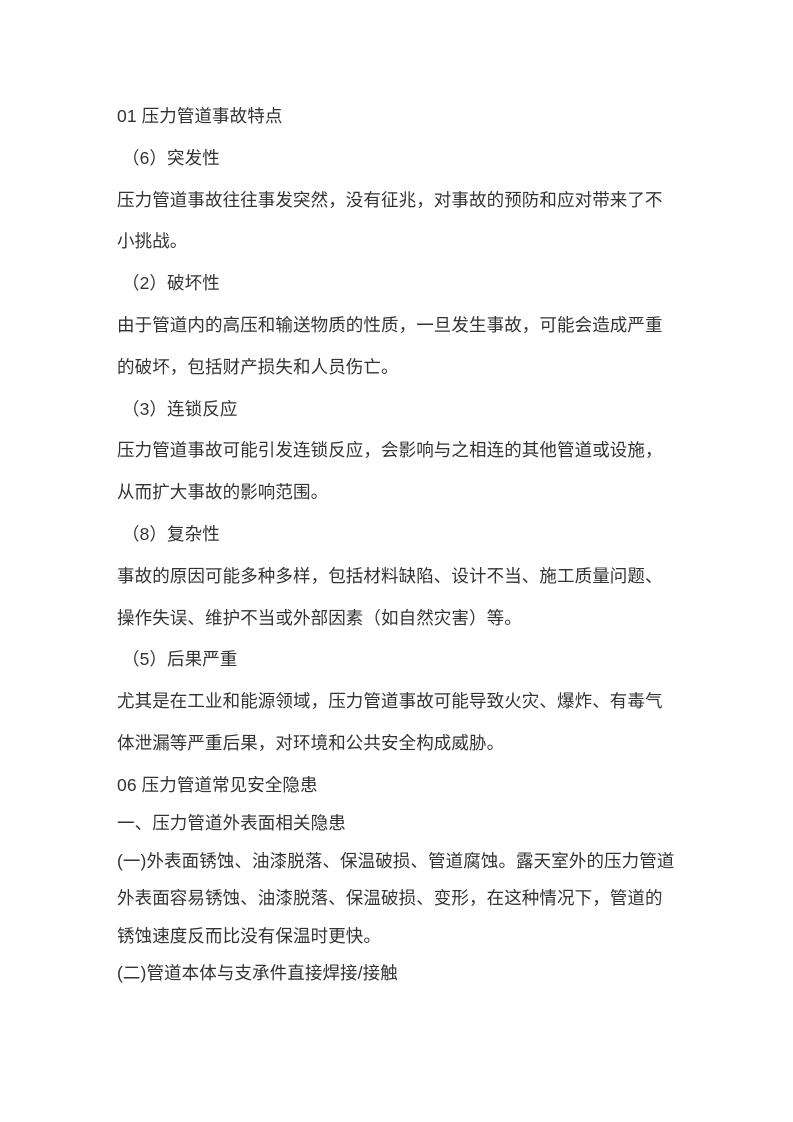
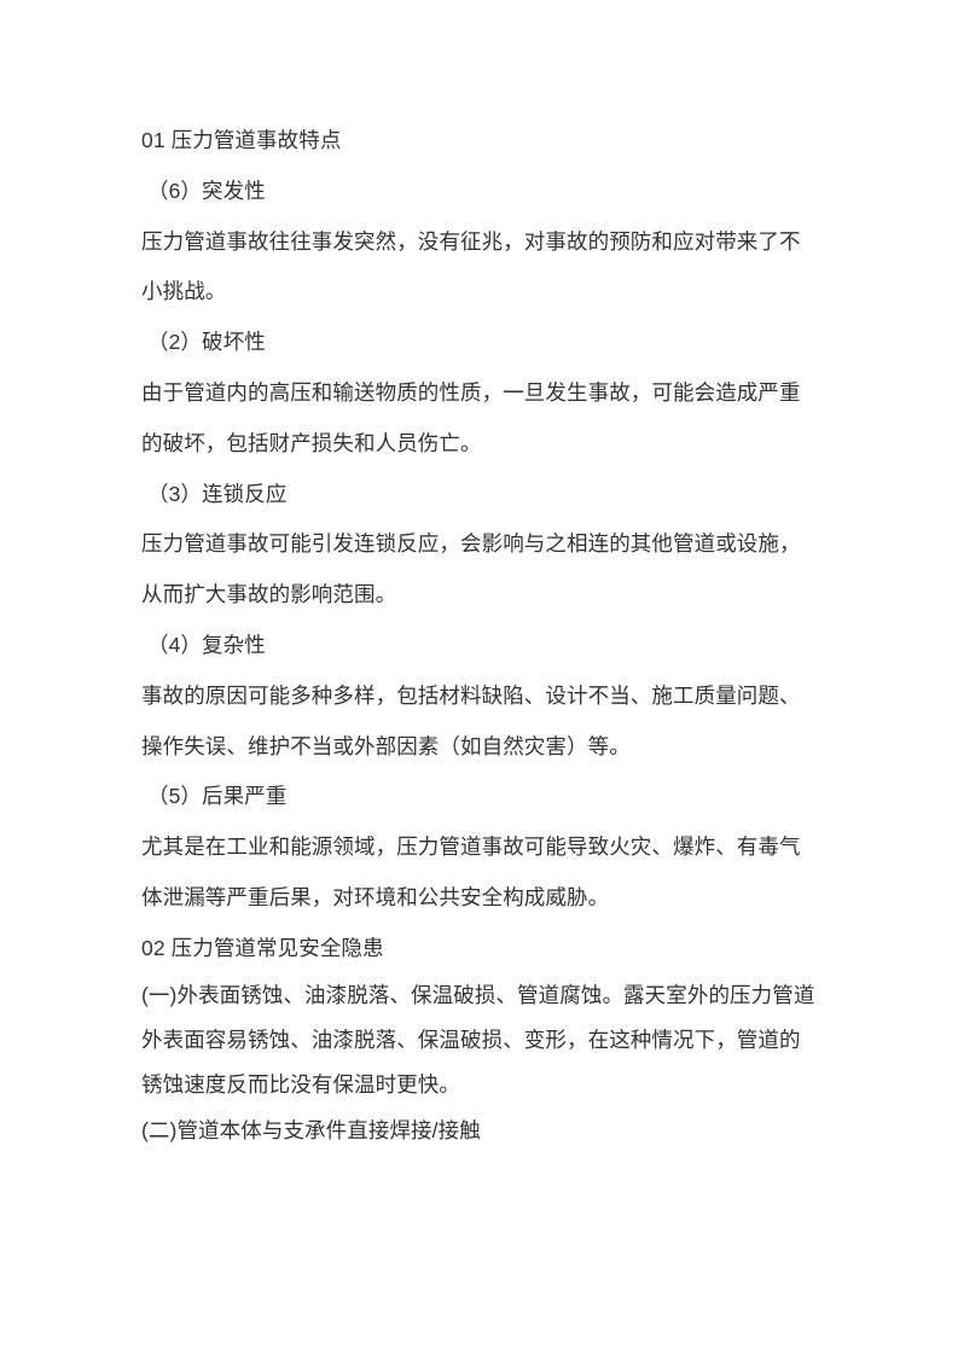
  01 压力管道事故特点
  （6）突发性
  压力管道事故往往事发突然，没有征兆，对事故的预防和应对带来了不小挑战。
  （2）破坏性
  由于管道内的高压和输送物质的性质，一旦发生事故，可能会造成严重的破坏，包括财产损失和人员伤亡。
  （3）连锁反应
  压力管道事故可能引发连锁反应，会影响与之相连的其他管道或设施，从而扩大事故的影响范围。
- （8）复杂性
+ （4）复杂性
  事故的原因可能多种多样，包括材料缺陷、设计不当、施工质量问题、操作失误、维护不当或外部因素（如自然灾害）等。
  （5）后果严重
  尤其是在工业和能源领域，压力管道事故可能导致火灾、爆炸、有毒气体泄漏等严重后果，对环境和公共安全构成威胁。
- 06 压力管道常见安全隐患
+ 02 压力管道常见安全隐患
- 一、压力管道外表面相关隐患
  (一)外表面锈蚀、油漆脱落、保温破损、管道腐蚀。露天室外的压力管道外表面容易锈蚀、油漆脱落、保温破损、变形，在这种情况下，管道的锈蚀速度反而比没有保温时更快。
  (二)管道本体与支承件直接焊接/接触
